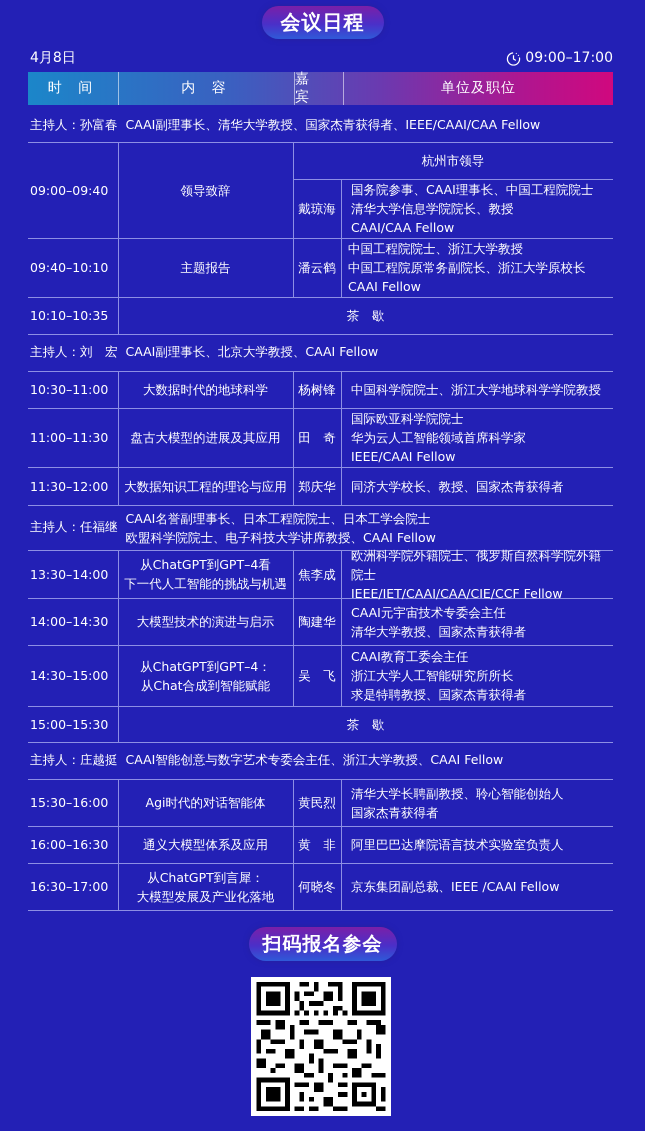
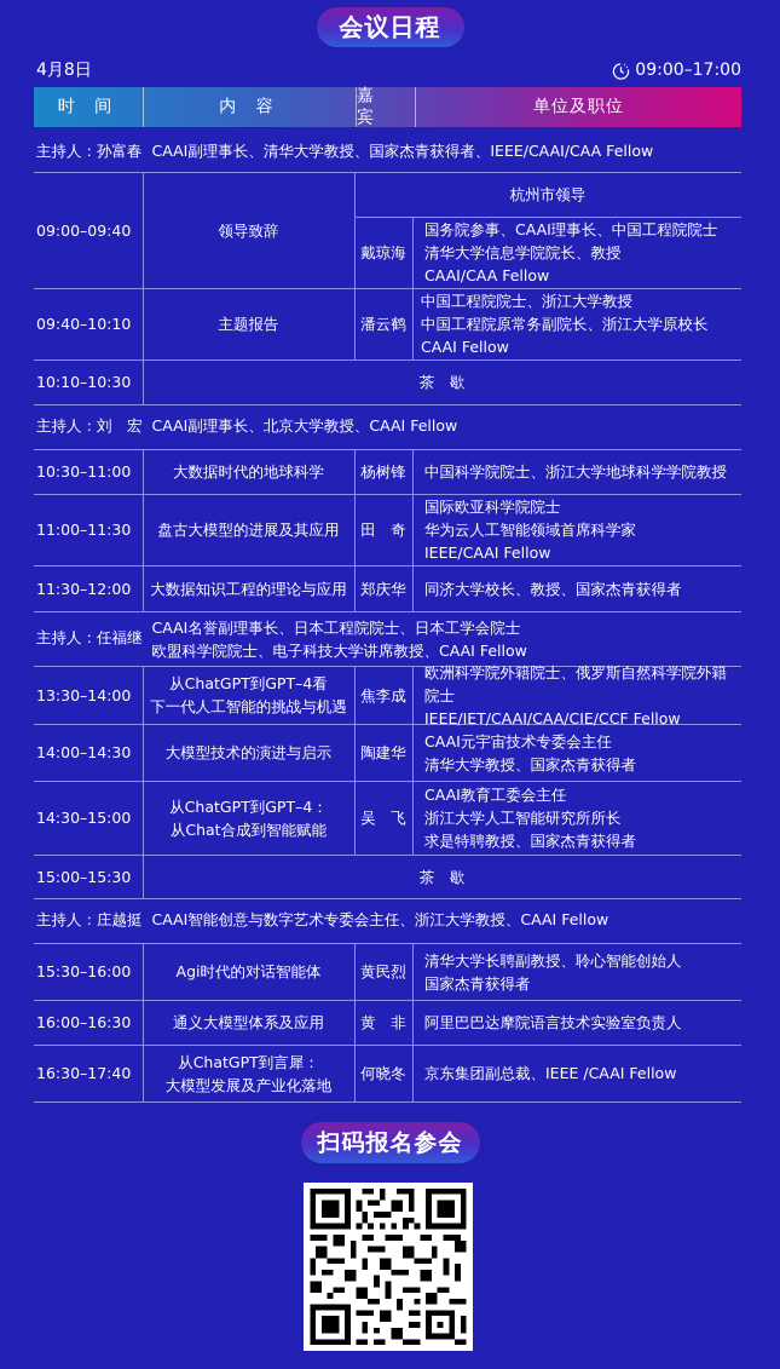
  会议日程
  4月8日
  09:00–17:00
  时 间
  内 容
  嘉 宾
  单位及职位
  主持人：孙富春
  CAAI副理事长、清华大学教授、国家杰青获得者、IEEE/CAAI/CAA Fellow
  主持人：刘 宏
  CAAI副理事长、北京大学教授、CAAI Fellow
  主持人：任福继
  CAAI名誉副理事长、日本工程院院士、日本工学会院士
  欧盟科学院院士、电子科技大学讲席教授、CAAI Fellow
  主持人：庄越挺
  CAAI智能创意与数字艺术专委会主任、浙江大学教授、CAAI Fellow
  09:00–09:40
  领导致辞
  杭州市领导
  戴琼海
  国务院参事、CAAI理事长、中国工程院院士
  清华大学信息学院院长、教授
  CAAI/CAA Fellow
  09:40–10:10
  主题报告
  潘云鹤
  中国工程院院士、浙江大学教授
  中国工程院原常务副院长、浙江大学原校长
  CAAI Fellow
- 10:10–10:35
+ 10:10–10:30
  茶 歇
  10:30–11:00
  大数据时代的地球科学
  杨树锋
  中国科学院院士、浙江大学地球科学学院教授
  11:00–11:30
  盘古大模型的进展及其应用
  田 奇
  国际欧亚科学院院士
  华为云人工智能领域首席科学家
  IEEE/CAAI Fellow
  11:30–12:00
  大数据知识工程的理论与应用
  郑庆华
  同济大学校长、教授、国家杰青获得者
  13:30–14:00
  从ChatGPT到GPT–4看
  下一代人工智能的挑战与机遇
  焦李成
  欧洲科学院外籍院士、俄罗斯自然科学院外籍院士
  IEEE/IET/CAAI/CAA/CIE/CCF Fellow
  14:00–14:30
  大模型技术的演进与启示
  陶建华
  CAAI元宇宙技术专委会主任
  清华大学教授、国家杰青获得者
  14:30–15:00
  从ChatGPT到GPT–4：
  从Chat合成到智能赋能
  吴 飞
  CAAI教育工委会主任
  浙江大学人工智能研究所所长
  求是特聘教授、国家杰青获得者
  15:00–15:30
  茶 歇
  15:30–16:00
  Agi时代的对话智能体
  黄民烈
  清华大学长聘副教授、聆心智能创始人
  国家杰青获得者
  16:00–16:30
  通义大模型体系及应用
  黄 非
  阿里巴巴达摩院语言技术实验室负责人
- 16:30–17:00
+ 16:30–17:40
  从ChatGPT到言犀：
  大模型发展及产业化落地
  何晓冬
  京东集团副总裁、IEEE /CAAI Fellow
  扫码报名参会
